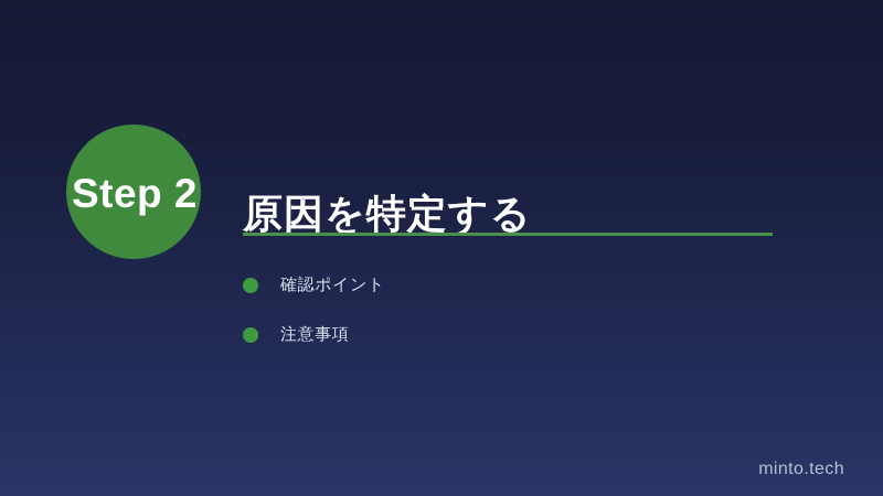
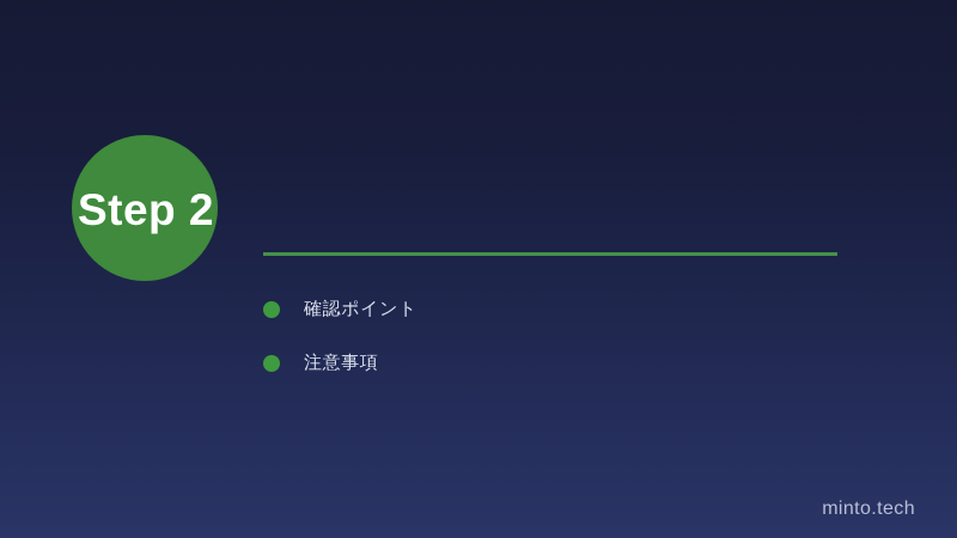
  Step 2
- 原因を特定する
  確認ポイント
  注意事項
  minto.tech
